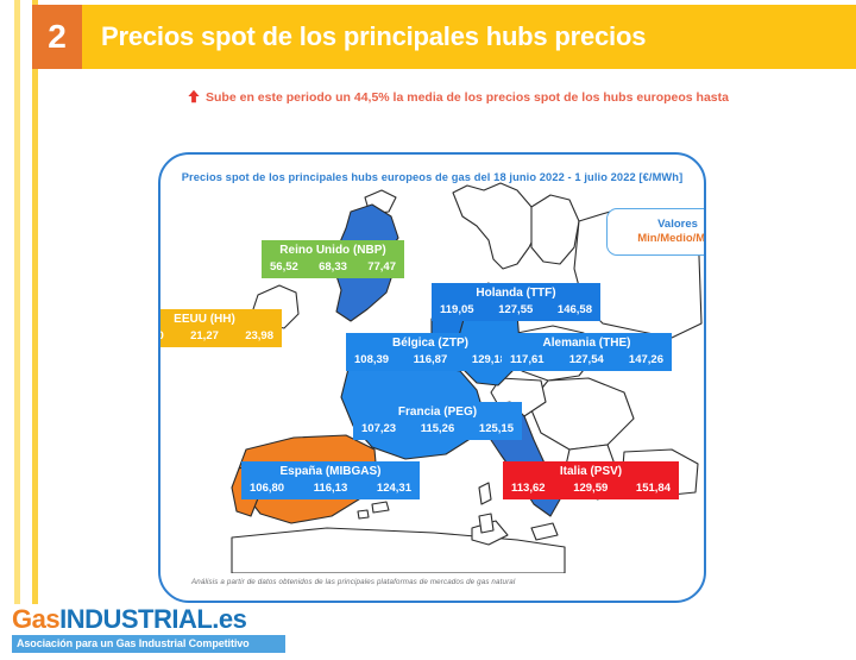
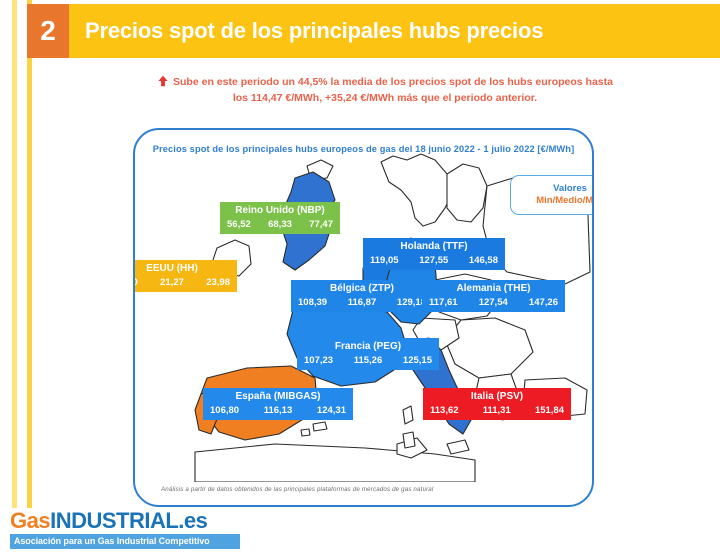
  2
  Precios spot de los principales hubs precios
  Sube en este periodo un 44,5% la media de los precios spot de los hubs europeos hasta
+ los 114,47 €/MWh, +35,24 €/MWh más que el periodo anterior.
  Precios spot de los principales hubs europeos de gas del 18 junio 2022 - 1 julio 2022 [€/MWh]
  Valores
  Min/Medio/M
  Reino Unido (NBP)
  56,52
  68,33
  77,47
  EEUU (HH)
  21,27
  23,98
  Holanda (TTF)
  119,05
  127,55
  146,58
  Bélgica (ZTP)
  108,39
  116,87
  129,1
  Alemania (THE)
  117,61
  127,54
  147,26
  Francia (PEG)
  107,23
  115,26
  125,15
  España (MIBGAS)
  106,80
  116,13
  124,31
  Italia (PSV)
  113,62
- 129,59
+ 111,31
  151,84
  GasINDUSTRIAL.es
  Asociación para un Gas Industrial Competitivo
